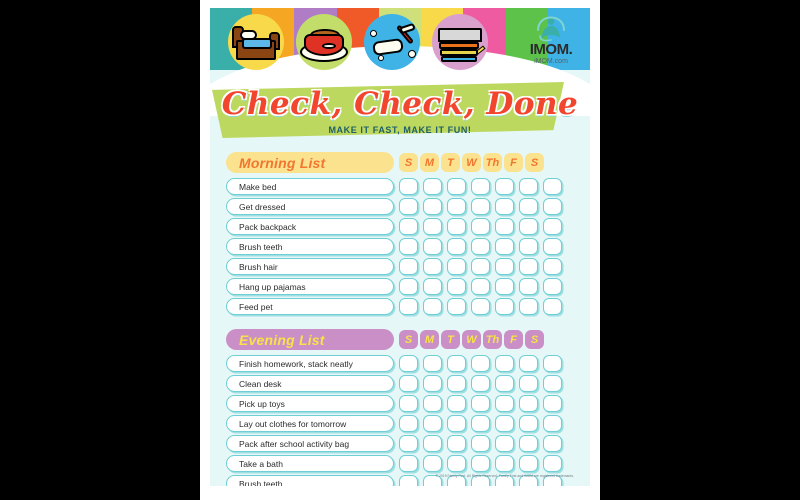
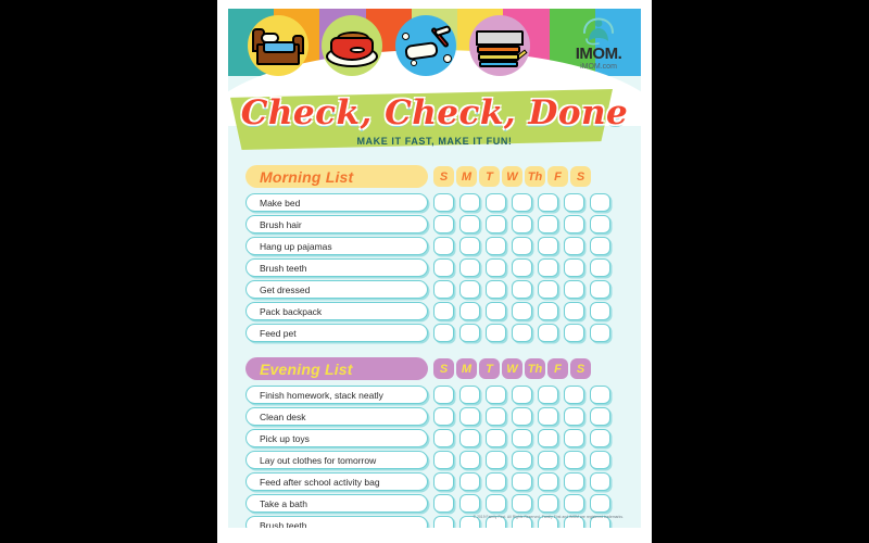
  IMOM.
  Check, Check, Done
  MAKE IT FAST, MAKE IT FUN!
  Morning List
  S
  M
  T
  W
  Th
  F
  S
  Make bed
- Get dressed
+ Brush hair
- Pack backpack
+ Hang up pajamas
  Brush teeth
- Brush hair
+ Get dressed
- Hang up pajamas
+ Pack backpack
  Feed pet
  Evening List
  S
  M
  T
  W
  Th
  F
  S
  Finish homework, stack neatly
  Clean desk
  Pick up toys
  Lay out clothes for tomorrow
- Pack after school activity bag
+ Feed after school activity bag
  Take a bath
  Brush teeth
